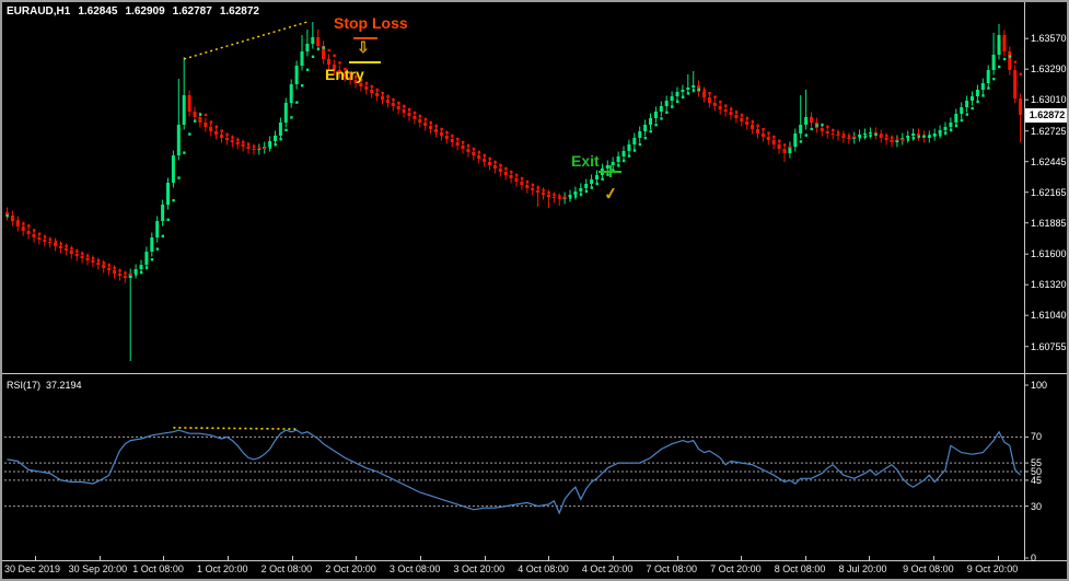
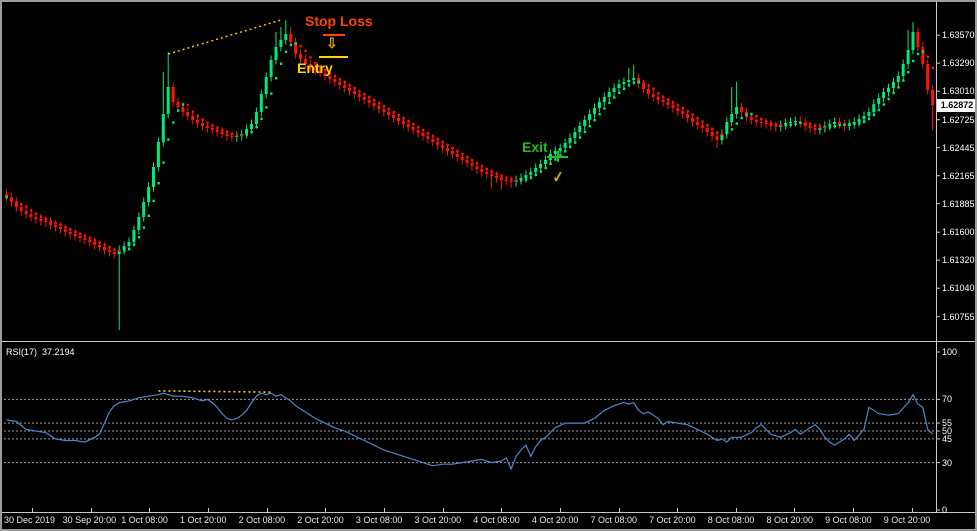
- EURAUD,H1 1.62845 1.62909 1.62787 1.62872
  RSI(17) 37.2194
  Stop Loss
  ⇩
  Entry
  Exit
  1.62872
  1.63570
  1.63290
  1.63010
  1.62725
  1.62445
  1.62165
  1.61885
  1.61600
  1.61320
  1.61040
  1.60755
  100
  70
  55
  50
  45
  30
  0
  30 Dec 2019
  30 Sep 20:00
  1 Oct 08:00
  1 Oct 20:00
  2 Oct 08:00
  2 Oct 20:00
  3 Oct 08:00
  3 Oct 20:00
  4 Oct 08:00
  4 Oct 20:00
  7 Oct 08:00
  7 Oct 20:00
  8 Oct 08:00
- 8 Jul 20:00
+ 8 Oct 20:00
  9 Oct 08:00
  9 Oct 20:00
